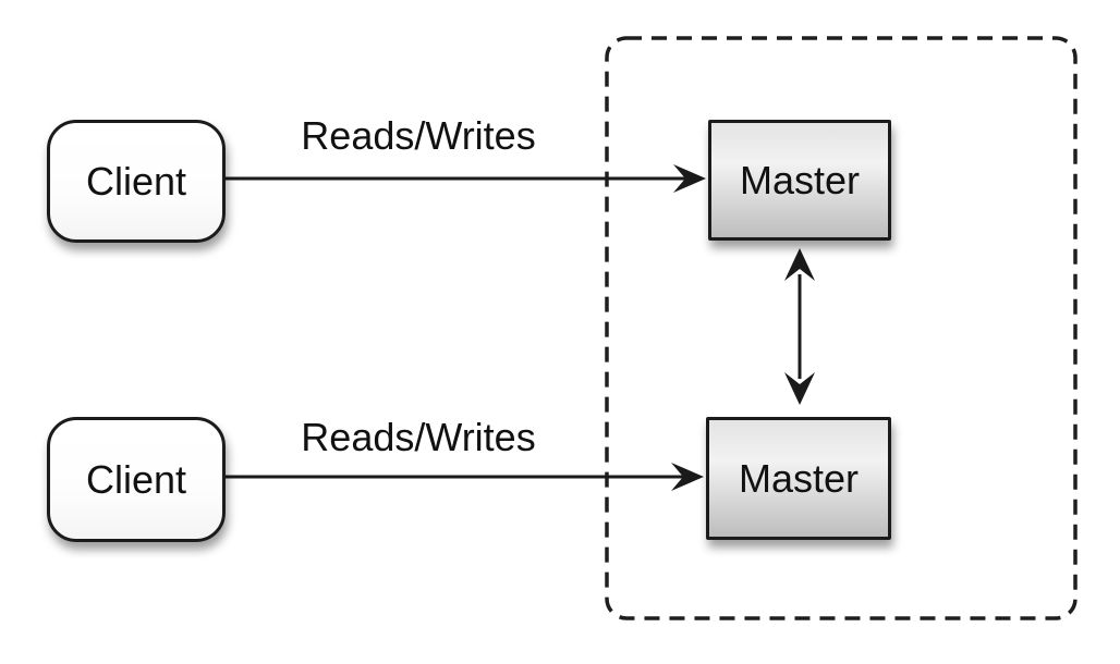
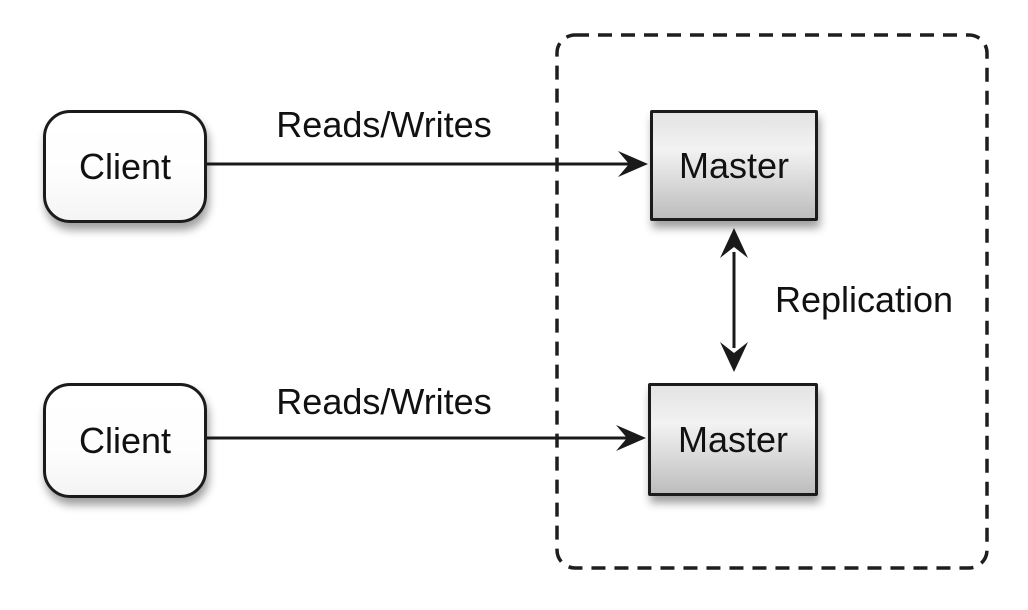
  Client
  Client
  Master
  Master
  Reads/Writes
  Reads/Writes
+ Replication
